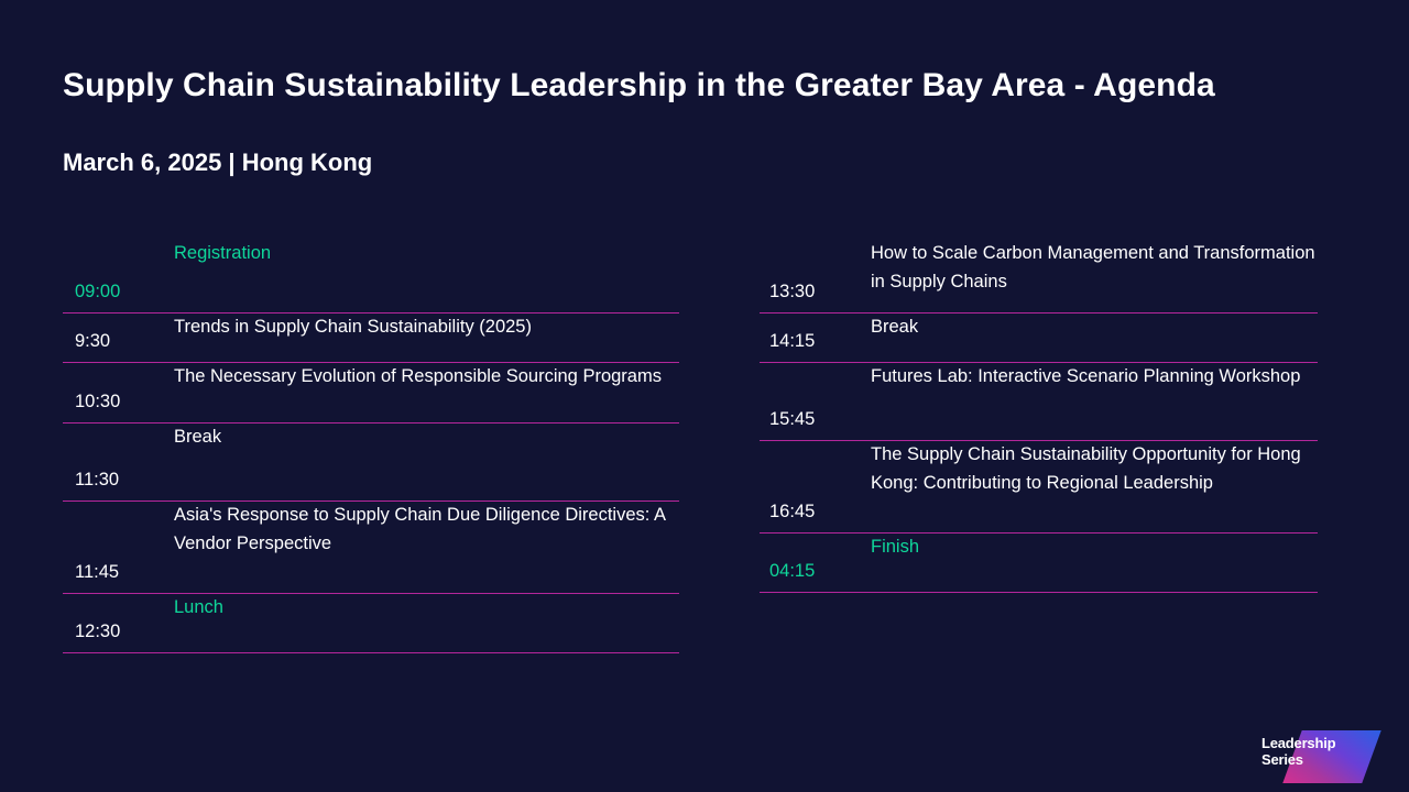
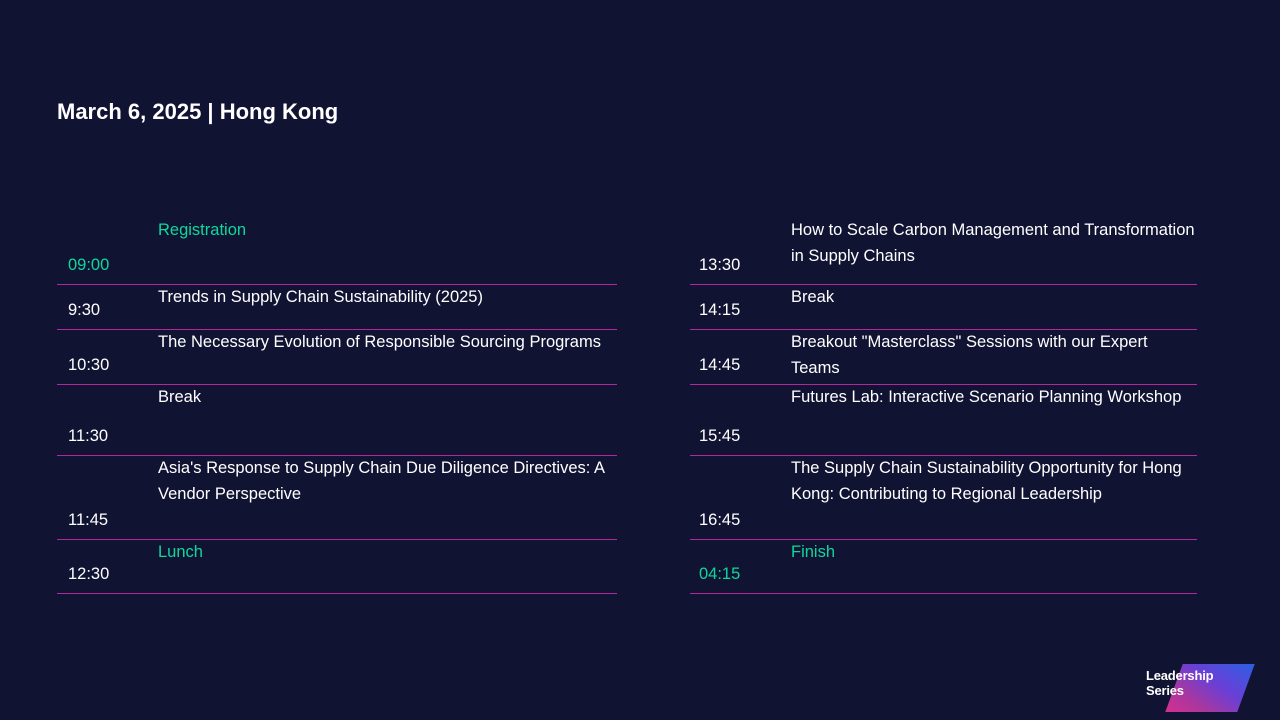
- Supply Chain Sustainability Leadership in the Greater Bay Area - Agenda
  March 6, 2025 | Hong Kong
  09:00
  Registration
  9:30
  Trends in Supply Chain Sustainability (2025)
  10:30
  The Necessary Evolution of Responsible Sourcing Programs
  11:30
  Break
  11:45
  Asia's Response to Supply Chain Due Diligence Directives: A Vendor Perspective
  12:30
  Lunch
  13:30
  How to Scale Carbon Management and Transformation in Supply Chains
  14:15
  Break
+ 14:45
+ Breakout "Masterclass" Sessions with our Expert Teams
  15:45
  Futures Lab: Interactive Scenario Planning Workshop
  16:45
  The Supply Chain Sustainability Opportunity for Hong Kong: Contributing to Regional Leadership
  04:15
  Finish
  Leadership
  Series
